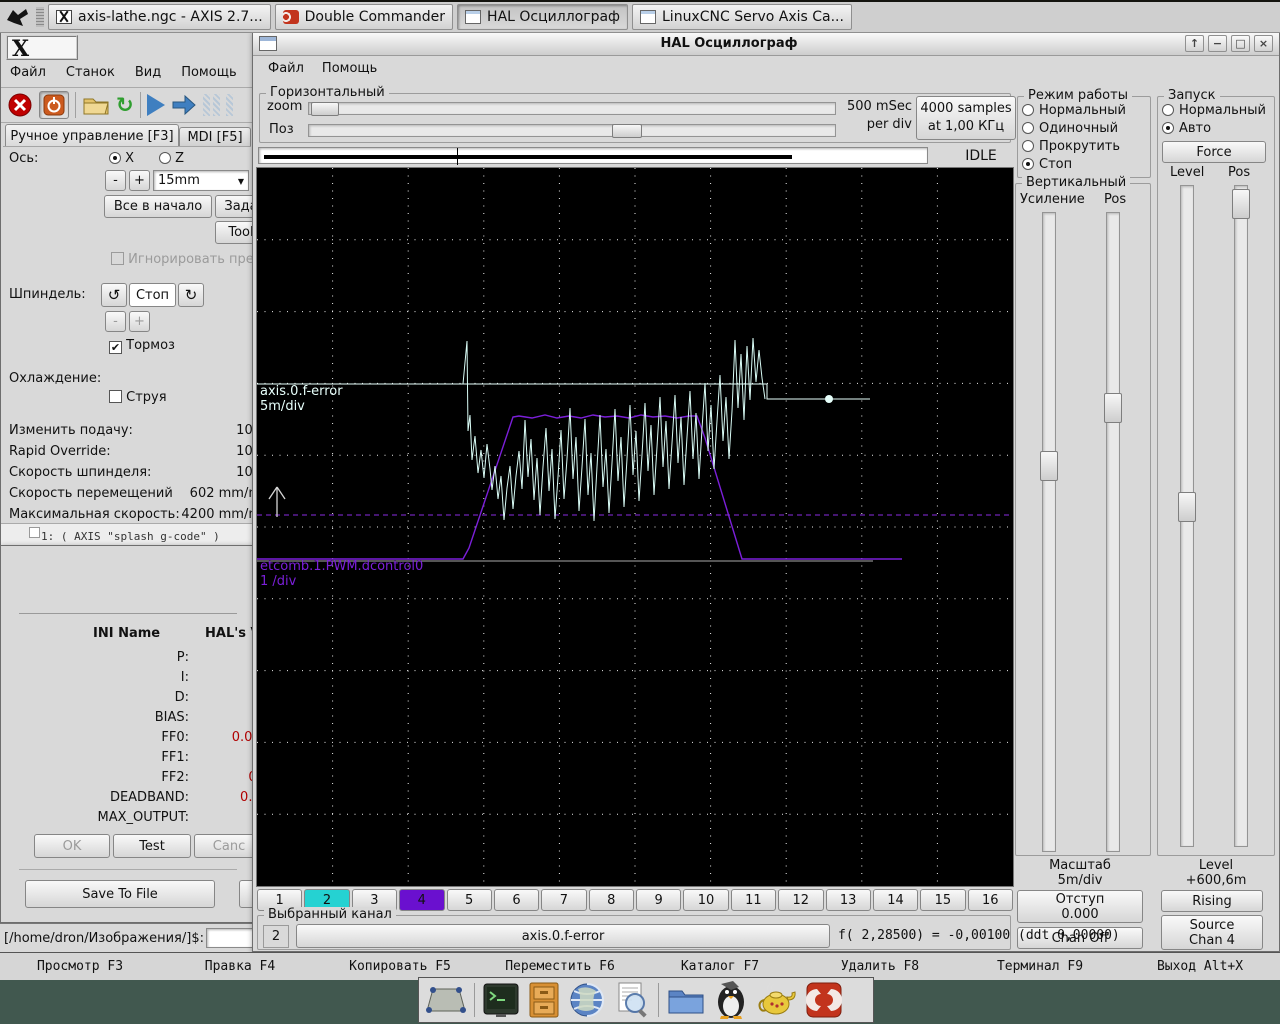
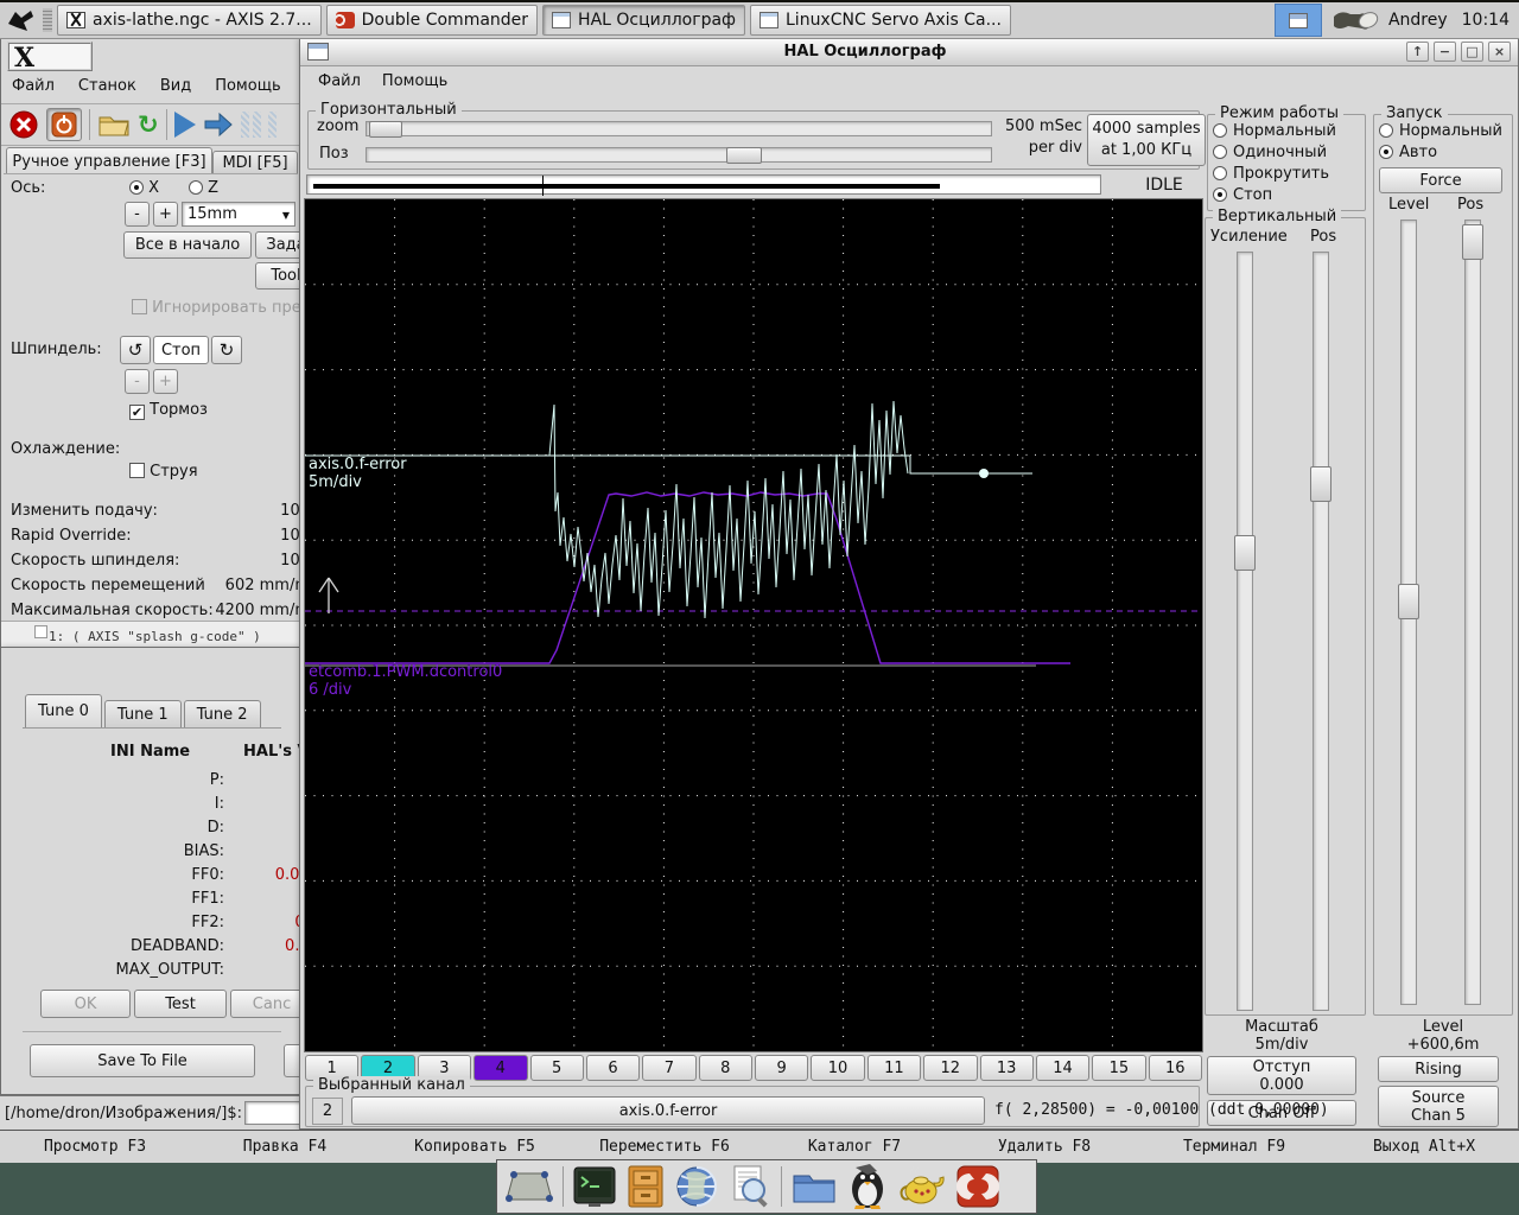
  axis-lathe.ngc - AXIS 2.7...
  Double Commander
  HAL Осциллограф
  LinuxCNC Servo Axis Ca...
+ Andrey
+ 10:14
  X
  Файл
  Станок
  Вид
  Помощь
  Ручное управление [F3]
  MDI [F5]
  Ось:
  X
  Z
  -
  +
  15mm
  Все в начало
  Зад
  Too
  Игнорировать пре
  Шпиндель:
  Стоп
  -
  +
  Тормоз
  Охлаждение:
  Струя
  Изменить подачу:
  Rapid Override:
  Скорость шпинделя:
  Скорость перемещений
  602 mm/
  Максимальная скорость:
  4200 mm/
  1: ( AXIS "splash g-code" )
+ Tune 0
+ Tune 1
+ Tune 2
  INI Name
  HAL's
  P:
  I:
  D:
  BIAS:
  FF0:
  FF1:
  FF2:
  DEADBAND:
  MAX_OUTPUT:
  OK
  Test
  Canc
  Save To File
  [/home/dron/Изображения/]$:
  HAL Осциллограф
  Файл
  Помощь
  Горизонтальный
  zoom
  Поз
  500 mSec
  per div
  4000 samples
  at 1,00 КГц
  IDLE
  Режим работы
  Нормальный
  Одиночный
  Прокрутить
  Стоп
  Вертикальный
  Усиление
  Pos
  Масштаб
  5m/div
  Отступ
  0.000
  Chan Off
  Запуск
  Нормальный
  Авто
  Force
  Level
  Pos
  Level
  +600,6m
  Rising
  Source
- Chan 4
+ Chan 5
  1
  2
  3
  4
  5
  6
  7
  8
  9
  10
  11
  12
  13
  14
  15
  16
  Выбранный канал
  2
  axis.0.f-error
  f( 2,28500) = -0,00100 (ddt 0,00000)
  axis.0.f-error
  5m/div
  etcomb.1.PWM.dcontrol0
- 1 /div
+ 6 /div
  Просмотр F3
  Правка F4
  Копировать F5
  Переместить F6
  Каталог F7
  Удалить F8
  Терминал F9
  Выход Alt+X
